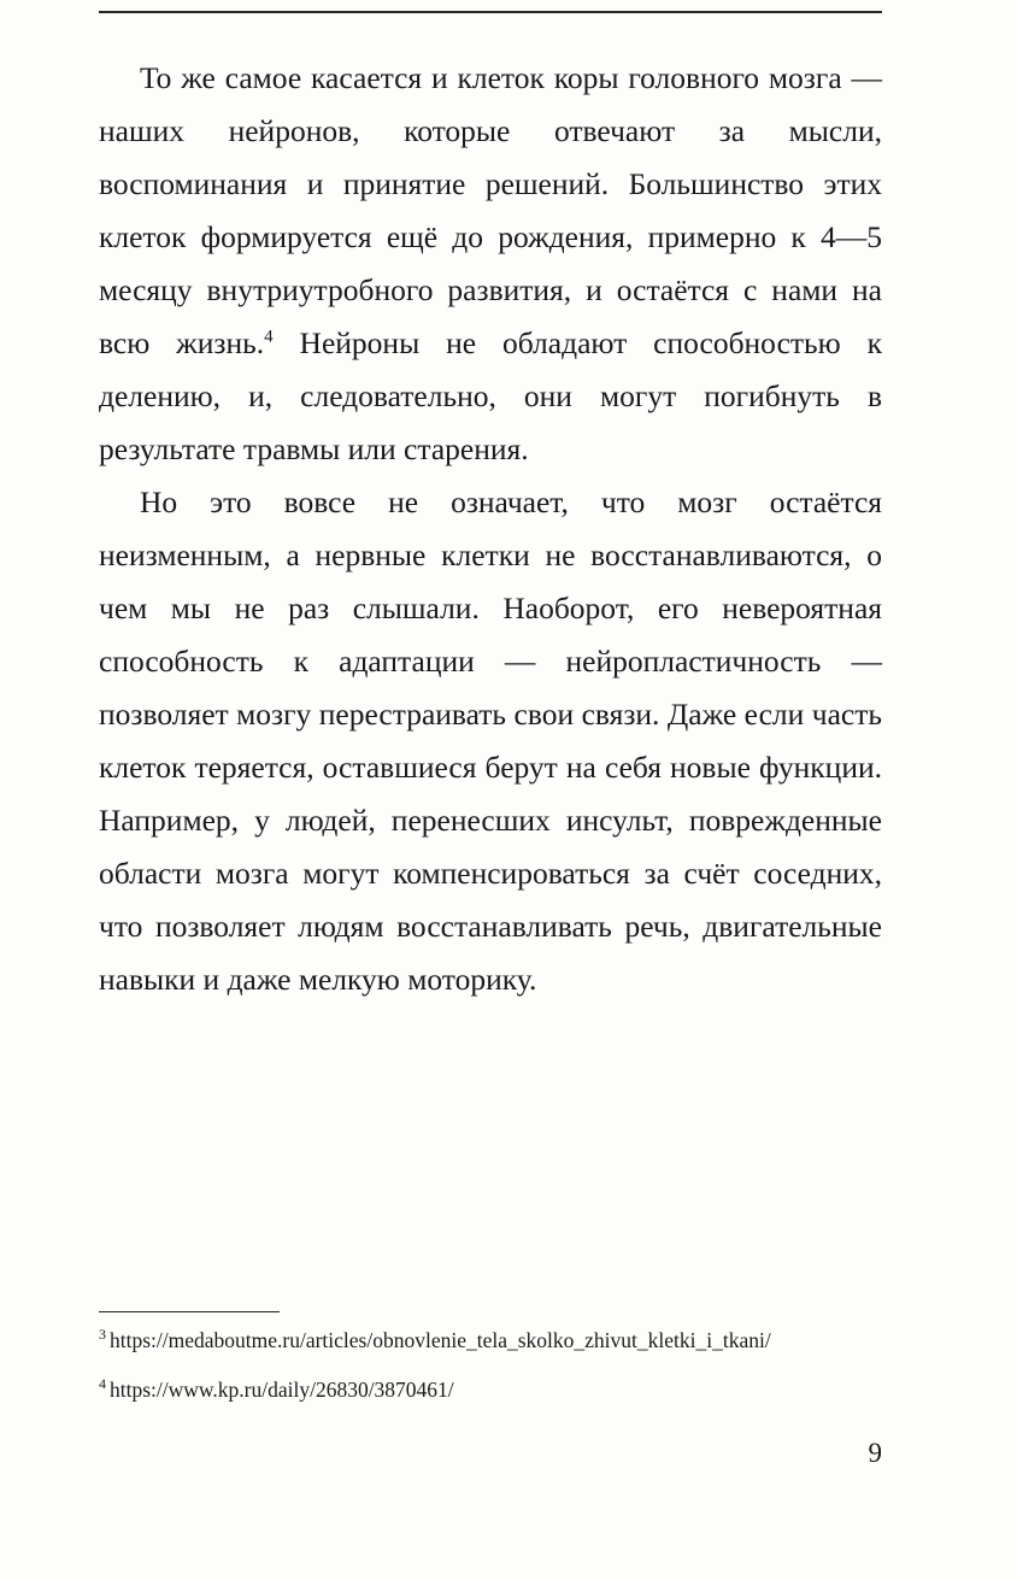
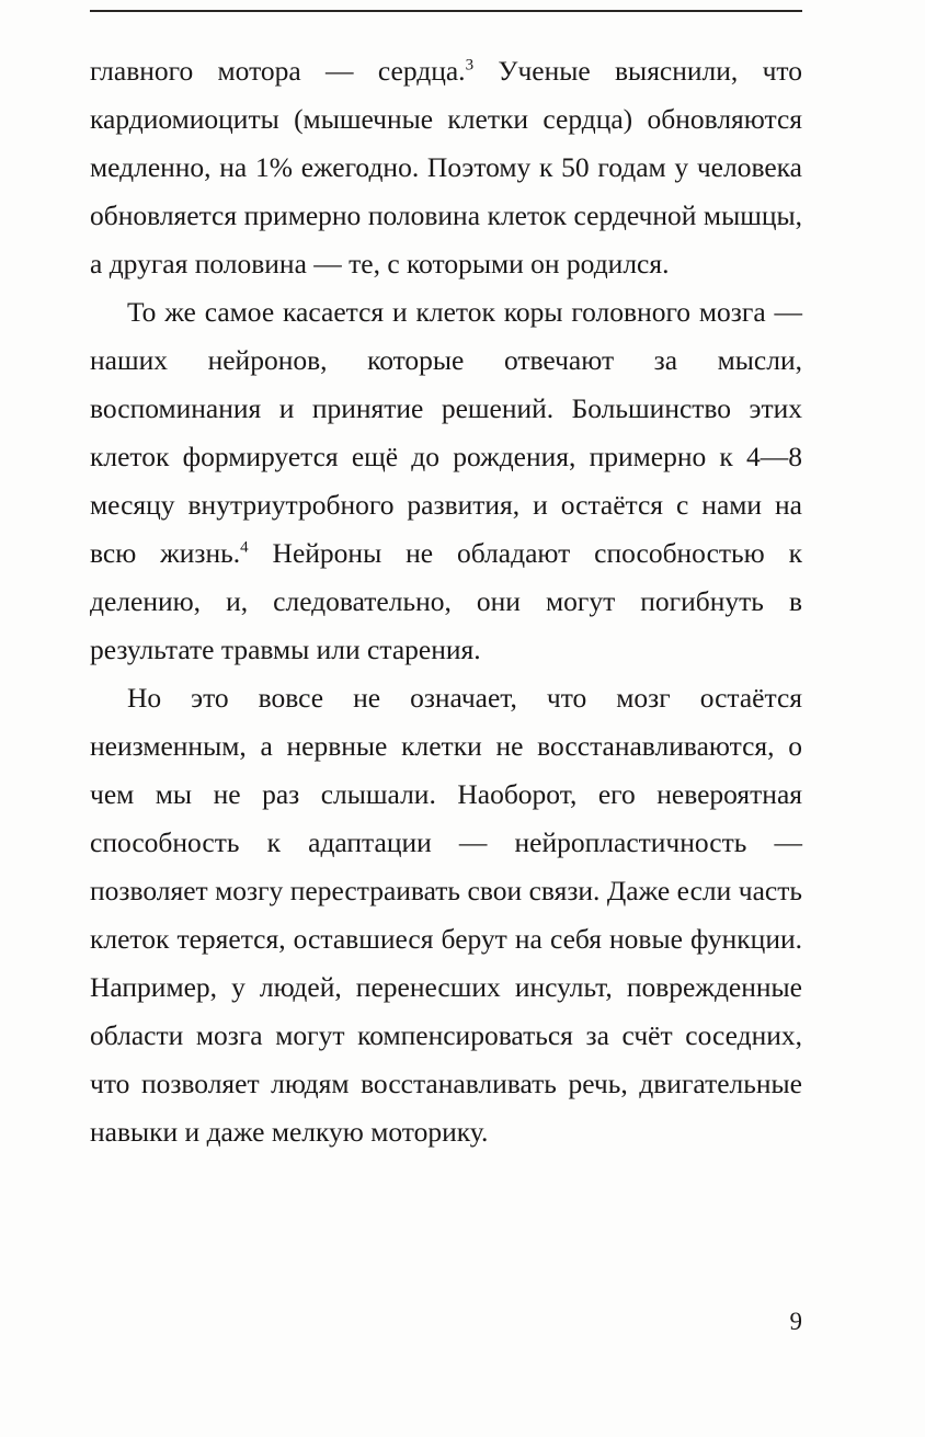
+ главного мотора — сердца.3 Ученые выяснили, что кардиомиоциты (мышечные клетки сердца) обновляются медленно, на 1% ежегодно. Поэтому к 50 годам у человека обновляется примерно половина клеток сердечной мышцы, а другая половина — те, с которыми он родился.
- То же самое касается и клеток коры головного мозга — наших нейронов, которые отвечают за мысли, воспоминания и принятие решений. Большинство этих клеток формируется ещё до рождения, примерно к 4—5 месяцу внутриутробного развития, и остаётся с нами на всю жизнь.4 Нейроны не обладают способностью к делению, и, следовательно, они могут погибнуть в результате травмы или старения.
+ То же самое касается и клеток коры головного мозга — наших нейронов, которые отвечают за мысли, воспоминания и принятие решений. Большинство этих клеток формируется ещё до рождения, примерно к 4—8 месяцу внутриутробного развития, и остаётся с нами на всю жизнь.4 Нейроны не обладают способностью к делению, и, следовательно, они могут погибнуть в результате травмы или старения.
  Но это вовсе не означает, что мозг остаётся неизменным, а нервные клетки не восстанавливаются, о чем мы не раз слышали. Наоборот, его невероятная способность к адаптации — нейропластичность — позволяет мозгу перестраивать свои связи. Даже если часть клеток теряется, оставшиеся берут на себя новые функции. Например, у людей, перенесших инсульт, поврежденные области мозга могут компенсироваться за счёт соседних, что позволяет людям восстанавливать речь, двигательные навыки и даже мелкую моторику.
- 3 https://medaboutme.ru/articles/obnovlenie_tela_skolko_zhivut_kletki_i_tkani/
- 4 https://www.kp.ru/daily/26830/3870461/
  9
